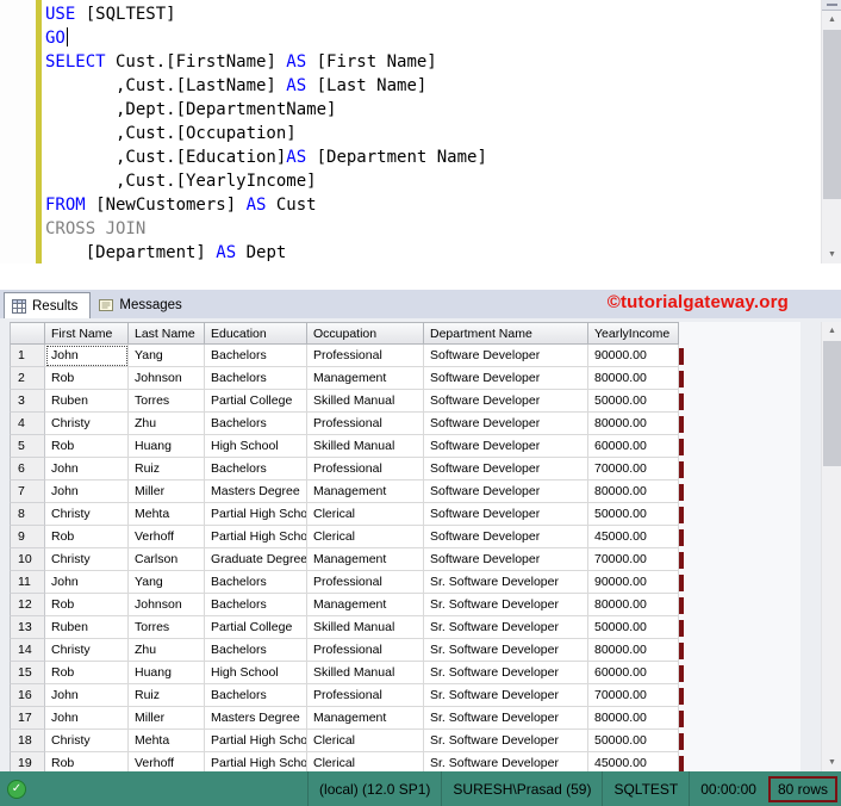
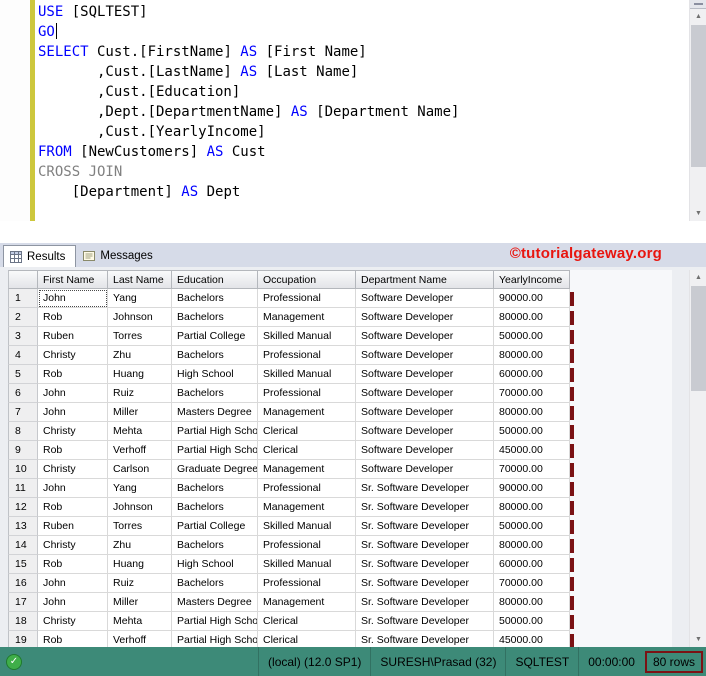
  USE [SQLTEST]
  GO
  SELECT Cust.[FirstName] AS [First Name]
  ,Cust.[LastName] AS [Last Name]
- ,Dept.[DepartmentName]
+ ,Cust.[Education]
- ,Cust.[Occupation]
- ,Cust.[Education]AS [Department Name]
+ ,Dept.[DepartmentName] AS [Department Name]
  ,Cust.[YearlyIncome]
  FROM [NewCustomers] AS Cust
  CROSS JOIN
  [Department] AS Dept
  Results
  Messages
  ©tutorialgateway.org
  First Name
  Last Name
  Education
  Occupation
  Department Name
  YearlyIncome
  1
  John
  Yang
  Bachelors
  Professional
  Software Developer
  90000.00
  2
  Rob
  Johnson
  Bachelors
  Management
  Software Developer
  80000.00
  3
  Ruben
  Torres
  Partial College
  Skilled Manual
  Software Developer
  50000.00
  4
  Christy
  Zhu
  Bachelors
  Professional
  Software Developer
  80000.00
  5
  Rob
  Huang
  High School
  Skilled Manual
  Software Developer
  60000.00
  6
  John
  Ruiz
  Bachelors
  Professional
  Software Developer
  70000.00
  7
  John
  Miller
  Masters Degree
  Management
  Software Developer
  80000.00
  8
  Christy
  Mehta
  Partial High Scho
  Clerical
  Software Developer
  50000.00
  9
  Rob
  Verhoff
  Partial High Scho
  Clerical
  Software Developer
  45000.00
  10
  Christy
  Carlson
  Graduate Degree
  Management
  Software Developer
  70000.00
  11
  John
  Yang
  Bachelors
  Professional
  Sr. Software Developer
  90000.00
  12
  Rob
  Johnson
  Bachelors
  Management
  Sr. Software Developer
  80000.00
  13
  Ruben
  Torres
  Partial College
  Skilled Manual
  Sr. Software Developer
  50000.00
  14
  Christy
  Zhu
  Bachelors
  Professional
  Sr. Software Developer
  80000.00
  15
  Rob
  Huang
  High School
  Skilled Manual
  Sr. Software Developer
  60000.00
  16
  John
  Ruiz
  Bachelors
  Professional
  Sr. Software Developer
  70000.00
  17
  John
  Miller
  Masters Degree
  Management
  Sr. Software Developer
  80000.00
  18
  Christy
  Mehta
  Partial High Scho
  Clerical
  Sr. Software Developer
  50000.00
  19
  Rob
  Verhoff
  Partial High Scho
  Clerical
  Sr. Software Developer
  45000.00
  ✓
  (local) (12.0 SP1)
- SURESH\Prasad (59)
+ SURESH\Prasad (32)
  SQLTEST
  00:00:00
  80 rows
